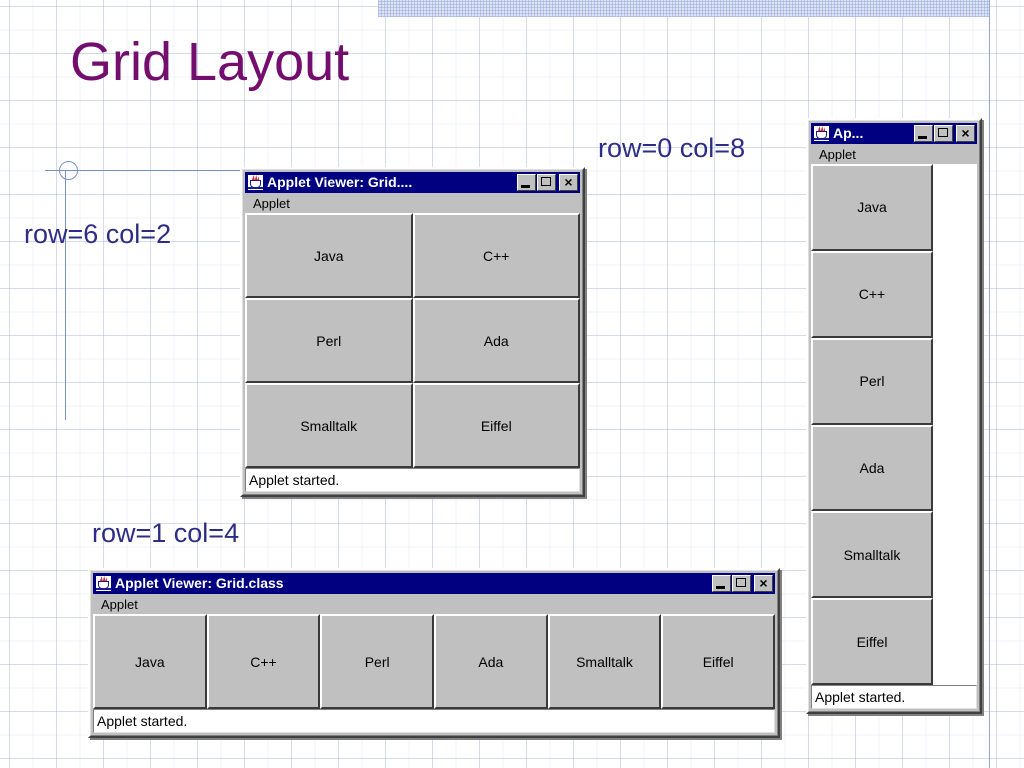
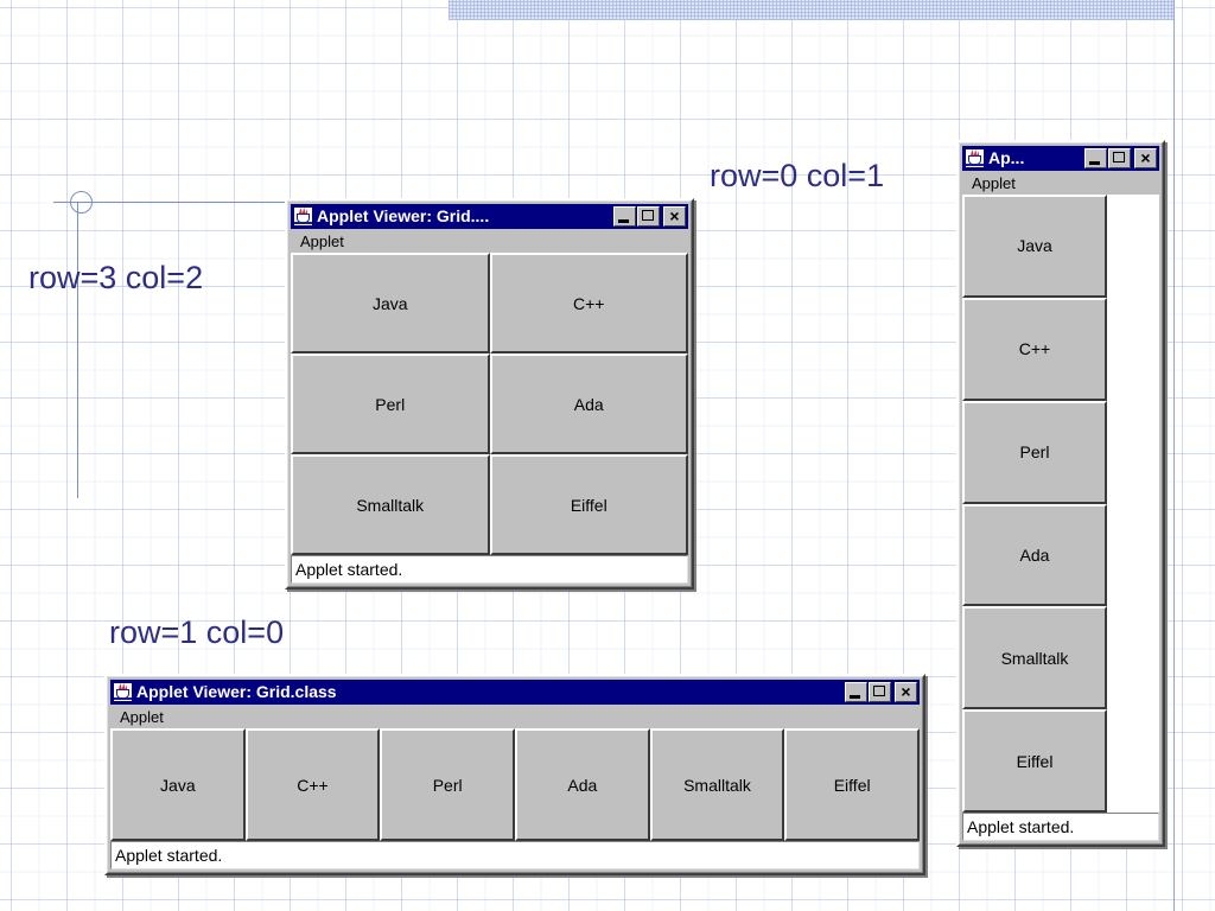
- Grid Layout
- row=0 col=8
+ row=0 col=1
- row=6 col=2
+ row=3 col=2
- row=1 col=4
+ row=1 col=0
  Applet Viewer: Grid....
  ×
  Applet
  Java
  C++
  Perl
  Ada
  Smalltalk
  Eiffel
  Applet started.
  Applet Viewer: Grid.class
  ×
  Applet
  Java
  C++
  Perl
  Ada
  Smalltalk
  Eiffel
  Applet started.
  Ap...
  ×
  Applet
  Java
  C++
  Perl
  Ada
  Smalltalk
  Eiffel
  Applet started.
